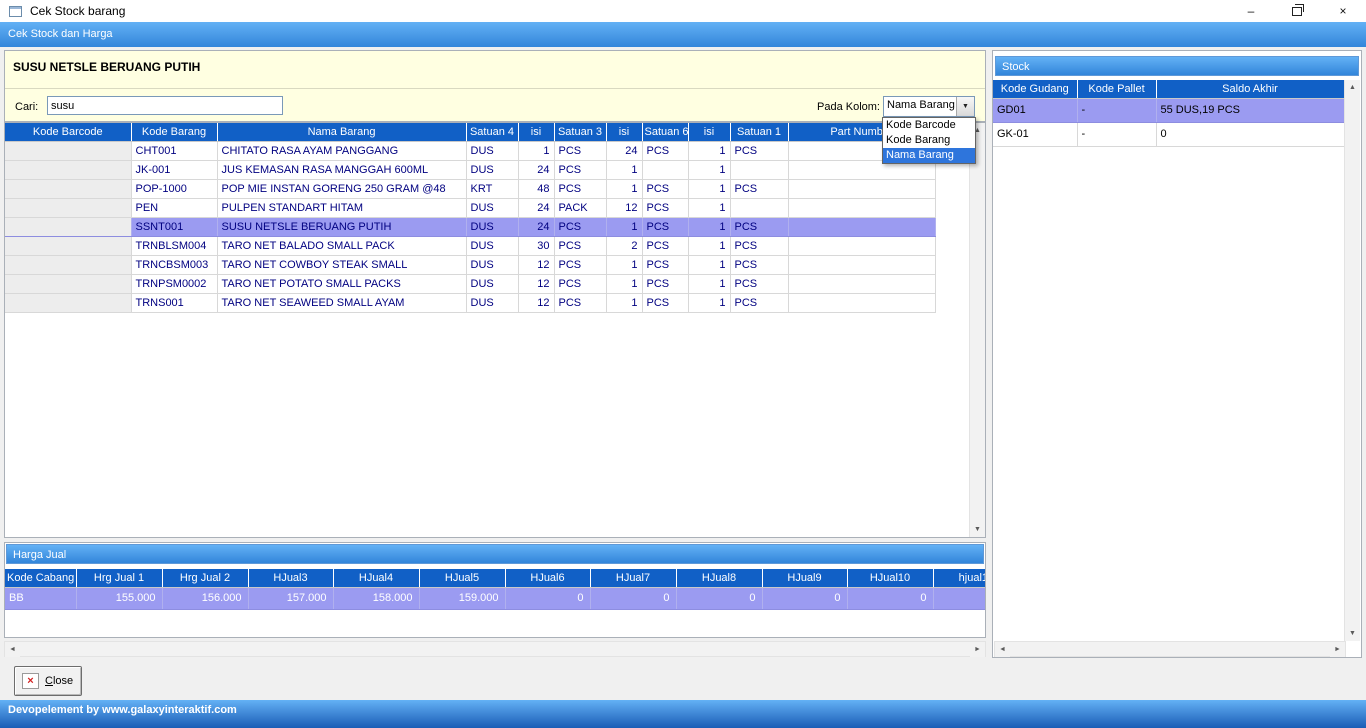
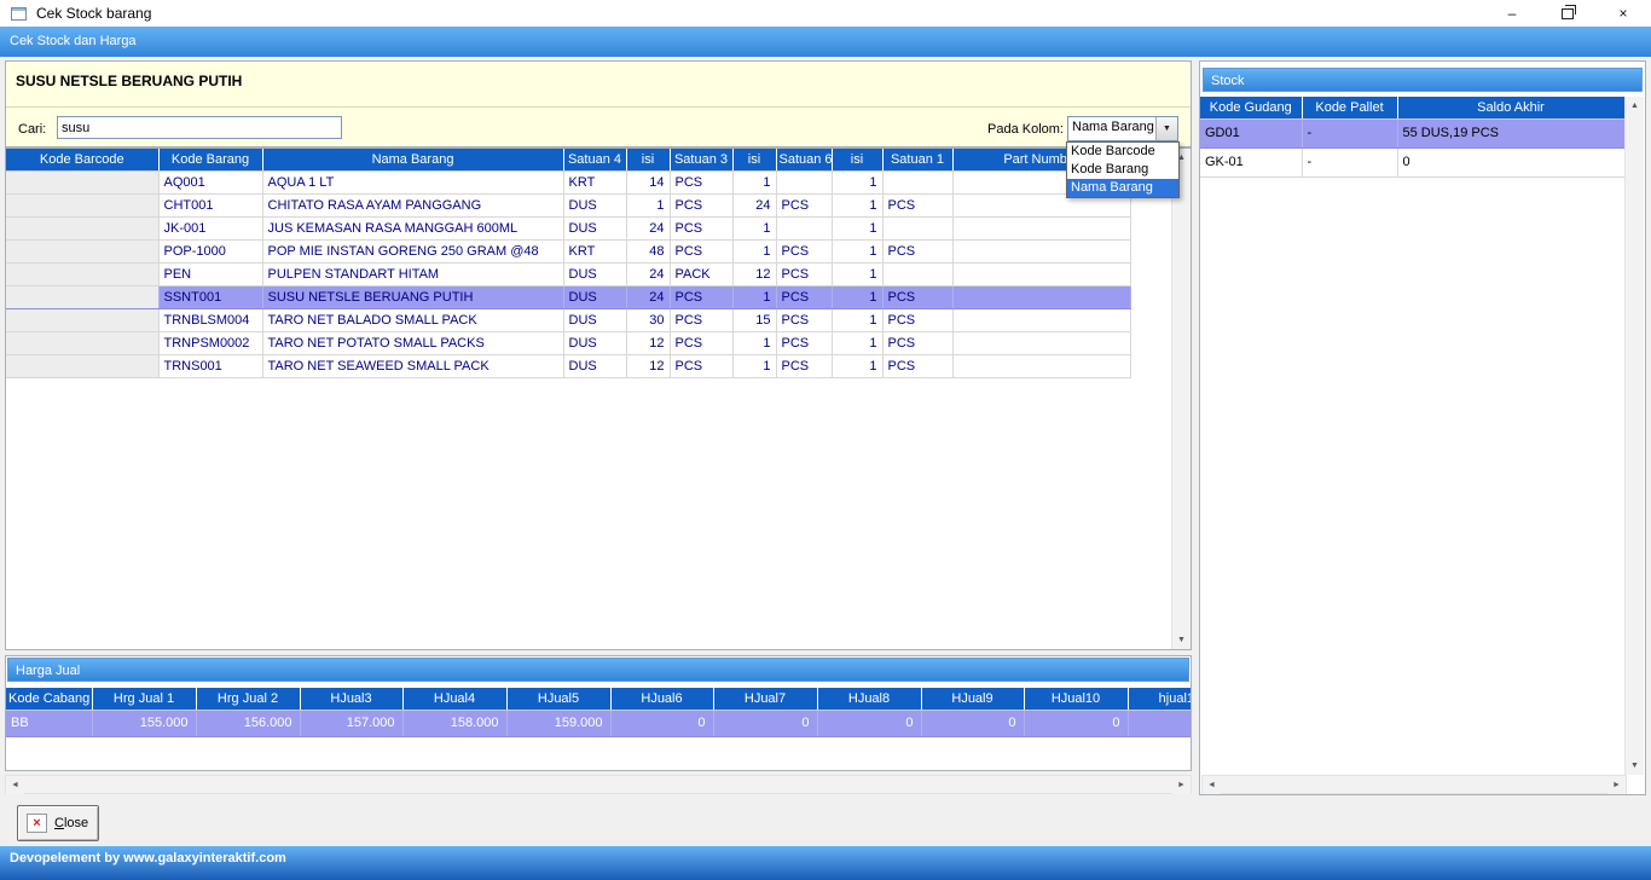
  Cek Stock barang
  –
  ×
  Cek Stock dan Harga
  SUSU NETSLE BERUANG PUTIH
  Cari:
  susu
  Pada Kolom:
  Nama Barang
  Kode Barcode	Kode Barang	Nama Barang	Satuan 4	isi	Satuan 3	isi	Satuan 6	isi	Satuan 1	Part Numb
+ 	AQ001	AQUA 1 LT	KRT	14	PCS	1		1
  	CHT001	CHITATO RASA AYAM PANGGANG	DUS	1	PCS	24	PCS	1	PCS
  	JK-001	JUS KEMASAN RASA MANGGAH 600ML	DUS	24	PCS	1		1
  	POP-1000	POP MIE INSTAN GORENG 250 GRAM @48	KRT	48	PCS	1	PCS	1	PCS
  	PEN	PULPEN STANDART HITAM	DUS	24	PACK	12	PCS	1
  	SSNT001	SUSU NETSLE BERUANG PUTIH	DUS	24	PCS	1	PCS	1	PCS
- 	TRNBLSM004	TARO NET BALADO SMALL PACK	DUS	30	PCS	2	PCS	1	PCS
+ 	TRNBLSM004	TARO NET BALADO SMALL PACK	DUS	30	PCS	15	PCS	1	PCS
- 	TRNCBSM003	TARO NET COWBOY STEAK SMALL	DUS	12	PCS	1	PCS	1	PCS
  	TRNPSM0002	TARO NET POTATO SMALL PACKS	DUS	12	PCS	1	PCS	1	PCS
- 	TRNS001	TARO NET SEAWEED SMALL AYAM	DUS	12	PCS	1	PCS	1	PCS
+ 	TRNS001	TARO NET SEAWEED SMALL PACK	DUS	12	PCS	1	PCS	1	PCS
  Kode Barcode
  Kode Barang
  Nama Barang
  Harga Jual
  Kode Cabang	Hrg Jual 1	Hrg Jual 2	HJual3	HJual4	HJual5	HJual6	HJual7	HJual8	HJual9	HJual10	hjual1
  BB	155.000	156.000	157.000	158.000	159.000	0	0	0	0	0
  Stock
  Kode Gudang	Kode Pallet	Saldo Akhir
  GD01	-	55 DUS,19 PCS
  GK-01	-	0
  ×
  Close
  Devopelement by www.galaxyinteraktif.com
